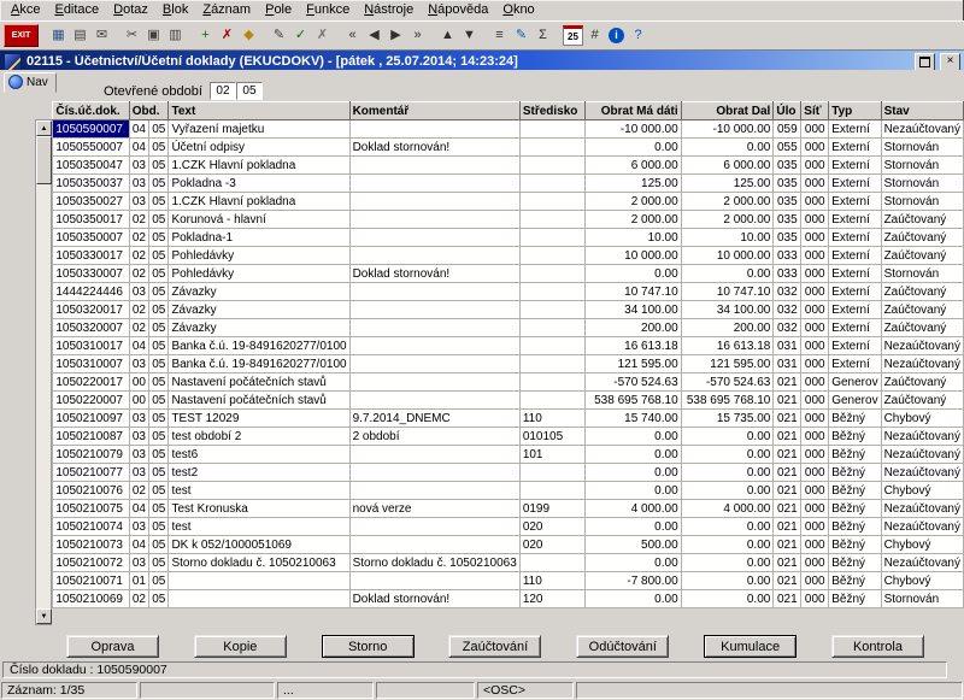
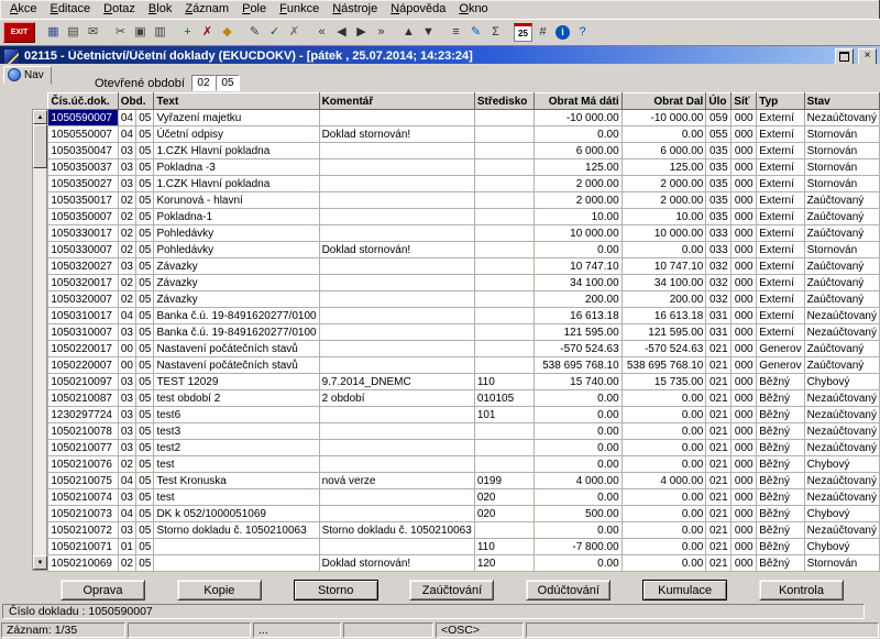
  Akce
  Editace
  Dotaz
  Blok
  Záznam
  Pole
  Funkce
  Nástroje
  Nápověda
  Okno
  ▦
  ▤
  ✉
  ✂
  ▣
  ▥
  +
  ✗
  ◆
  ✎
  ✓
  ✗
  «
  ◀
  ▶
  »
  ▲
  ▼
  ≡
  ✎
  Σ
  25
  #
  i
  ?
  02115 - Účetnictví/Účetní doklady (EKUCDOKV) - [pátek , 25.07.2014; 14:23:24]
  ×
  Nav
  Otevřené období
  02
  05
  Čís.úč.dok.	Obd.	Text	Komentář	Středisko	Obrat Má dáti	Obrat Dal	Úlo	Síť	Typ	Stav
  1050590007	04	05	Vyřazení majetku			-10 000.00	-10 000.00	059	000	Externí	Nezaúčtovaný
  1050550007	04	05	Účetní odpisy	Doklad stornován!		0.00	0.00	055	000	Externí	Stornován
  1050350047	03	05	1.CZK Hlavní pokladna			6 000.00	6 000.00	035	000	Externí	Stornován
  1050350037	03	05	Pokladna -3			125.00	125.00	035	000	Externí	Stornován
  1050350027	03	05	1.CZK Hlavní pokladna			2 000.00	2 000.00	035	000	Externí	Stornován
  1050350017	02	05	Korunová - hlavní			2 000.00	2 000.00	035	000	Externí	Zaúčtovaný
  1050350007	02	05	Pokladna-1			10.00	10.00	035	000	Externí	Zaúčtovaný
  1050330017	02	05	Pohledávky			10 000.00	10 000.00	033	000	Externí	Zaúčtovaný
  1050330007	02	05	Pohledávky	Doklad stornován!		0.00	0.00	033	000	Externí	Stornován
- 1444224446	03	05	Závazky			10 747.10	10 747.10	032	000	Externí	Zaúčtovaný
+ 1050320027	03	05	Závazky			10 747.10	10 747.10	032	000	Externí	Zaúčtovaný
  1050320017	02	05	Závazky			34 100.00	34 100.00	032	000	Externí	Zaúčtovaný
  1050320007	02	05	Závazky			200.00	200.00	032	000	Externí	Zaúčtovaný
  1050310017	04	05	Banka č.ú. 19-8491620277/0100			16 613.18	16 613.18	031	000	Externí	Nezaúčtovaný
  1050310007	03	05	Banka č.ú. 19-8491620277/0100			121 595.00	121 595.00	031	000	Externí	Nezaúčtovaný
  1050220017	00	05	Nastavení počátečních stavů			-570 524.63	-570 524.63	021	000	Generov	Zaúčtovaný
  1050220007	00	05	Nastavení počátečních stavů			538 695 768.10	538 695 768.10	021	000	Generov	Zaúčtovaný
  1050210097	03	05	TEST 12029	9.7.2014_DNEMC	110	15 740.00	15 735.00	021	000	Běžný	Chybový
  1050210087	03	05	test období 2	2 období	010105	0.00	0.00	021	000	Běžný	Nezaúčtovaný
- 1050210079	03	05	test6		101	0.00	0.00	021	000	Běžný	Nezaúčtovaný
+ 1230297724	03	05	test6		101	0.00	0.00	021	000	Běžný	Nezaúčtovaný
+ 1050210078	03	05	test3			0.00	0.00	021	000	Běžný	Nezaúčtovaný
  1050210077	03	05	test2			0.00	0.00	021	000	Běžný	Nezaúčtovaný
  1050210076	02	05	test			0.00	0.00	021	000	Běžný	Chybový
  1050210075	04	05	Test Kronuska	nová verze	0199	4 000.00	4 000.00	021	000	Běžný	Nezaúčtovaný
  1050210074	03	05	test		020	0.00	0.00	021	000	Běžný	Nezaúčtovaný
  1050210073	04	05	DK k 052/1000051069		020	500.00	0.00	021	000	Běžný	Chybový
  1050210072	03	05	Storno dokladu č. 1050210063	Storno dokladu č. 1050210063		0.00	0.00	021	000	Běžný	Nezaúčtovaný
  1050210071	01	05			110	-7 800.00	0.00	021	000	Běžný	Chybový
  1050210069	02	05		Doklad stornován!	120	0.00	0.00	021	000	Běžný	Stornován
  Oprava
  Kopie
  Storno
  Zaúčtování
  Odúčtování
  Kumulace
  Kontrola
  Číslo dokladu : 1050590007
  Záznam: 1/35
  ...
  <OSC>
